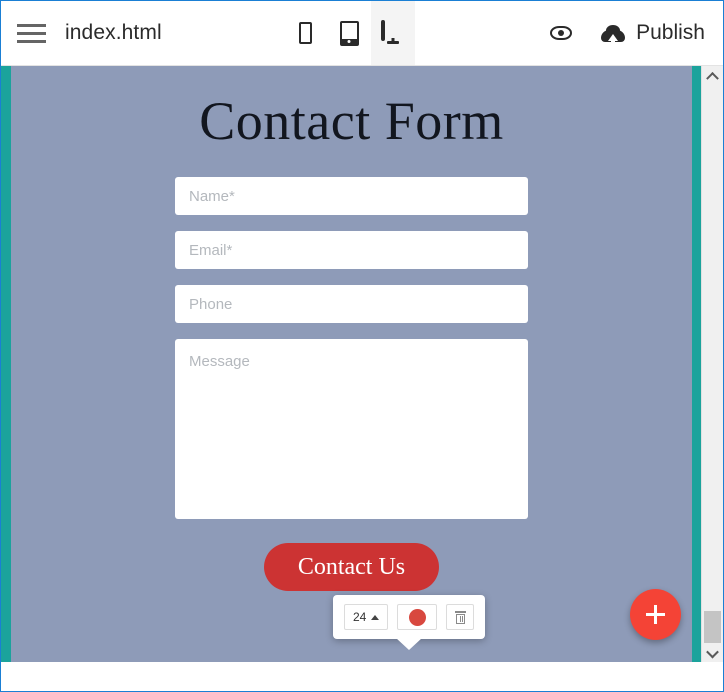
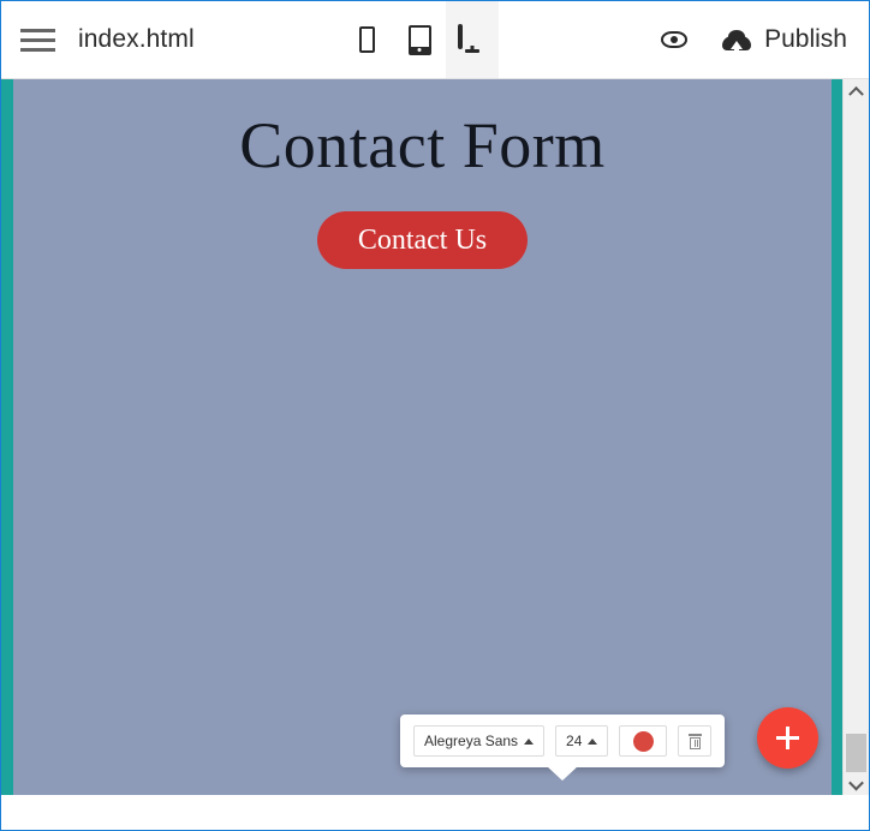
  index.html
  Publish
  Contact Form
- Name*
- Email*
- Phone
- Message
  Contact Us
+ Alegreya Sans
  24
